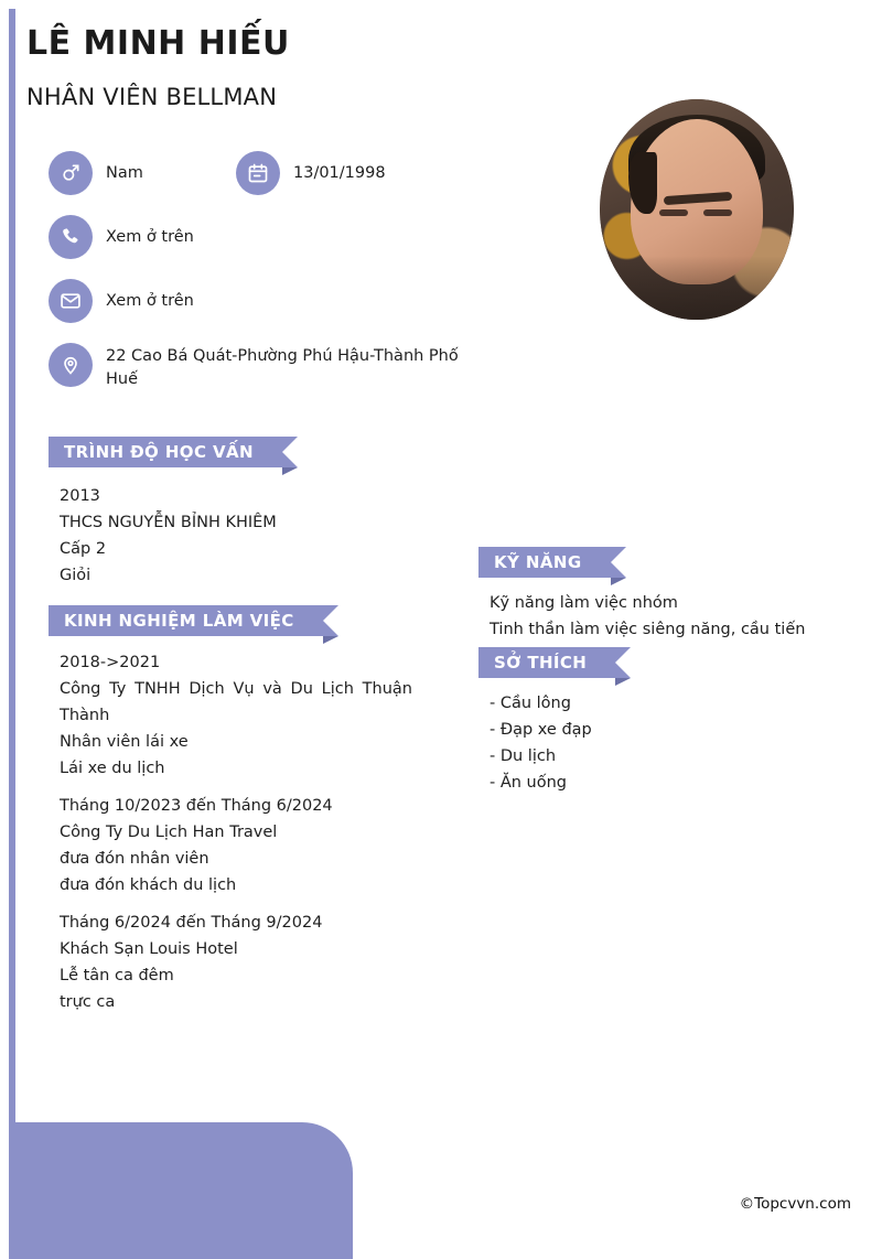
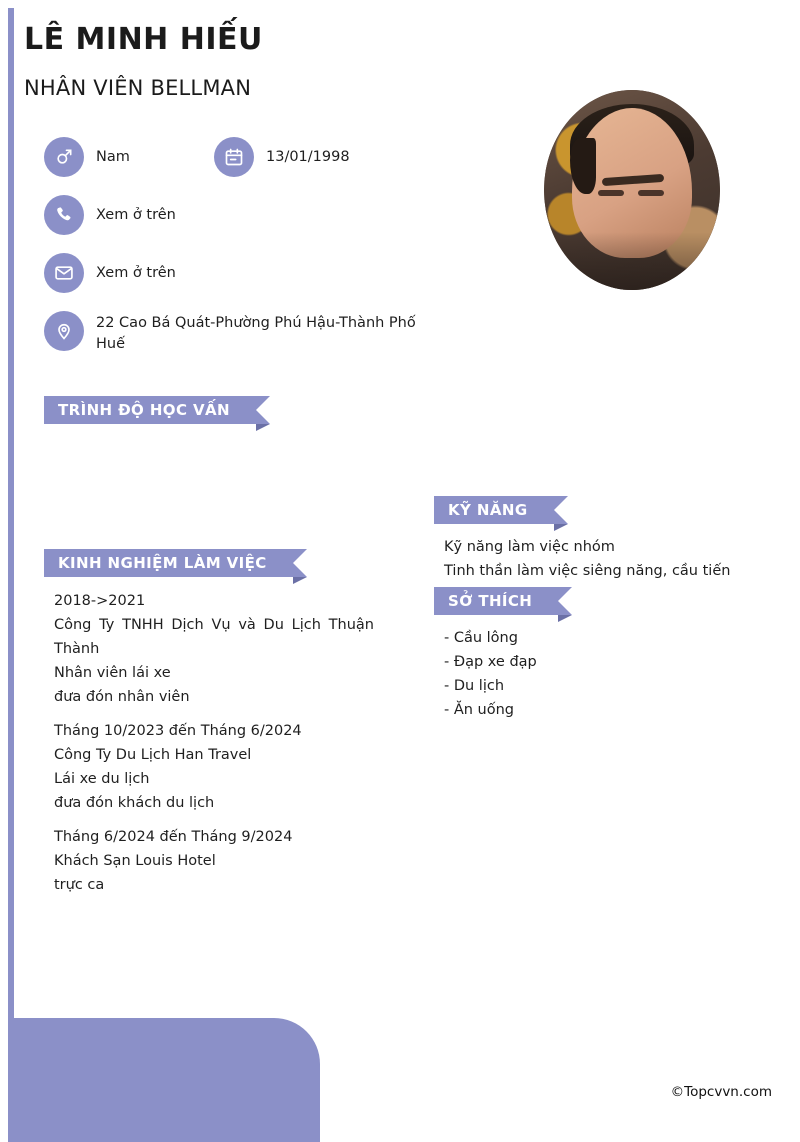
  LÊ MINH HIẾU
  NHÂN VIÊN BELLMAN
  Nam
  13/01/1998
  Xem ở trên
  Xem ở trên
  22 Cao Bá Quát-Phường Phú Hậu-Thành Phố Huế
  TRÌNH ĐỘ HỌC VẤN
- 2013
- THCS NGUYỄN BỈNH KHIÊM
- Cấp 2
- Giỏi
  KINH NGHIỆM LÀM VIỆC
  2018->2021
  Công Ty TNHH Dịch Vụ và Du Lịch Thuận Thành
  Nhân viên lái xe
- Lái xe du lịch
+ đưa đón nhân viên
  Tháng 10/2023 đến Tháng 6/2024
  Công Ty Du Lịch Han Travel
- đưa đón nhân viên
+ Lái xe du lịch
  đưa đón khách du lịch
  Tháng 6/2024 đến Tháng 9/2024
  Khách Sạn Louis Hotel
- Lễ tân ca đêm
  trực ca
  KỸ NĂNG
  Kỹ năng làm việc nhóm
  Tinh thần làm việc siêng năng, cầu tiến
  SỞ THÍCH
  - Cầu lông
  - Đạp xe đạp
  - Du lịch
  - Ăn uống
  ©Topcvvn.com
